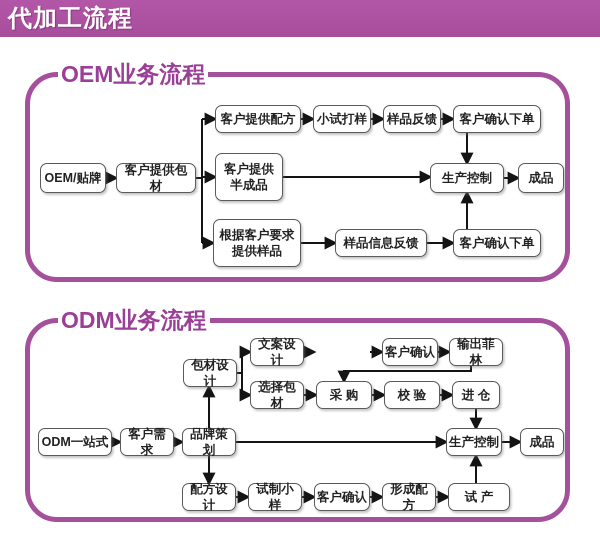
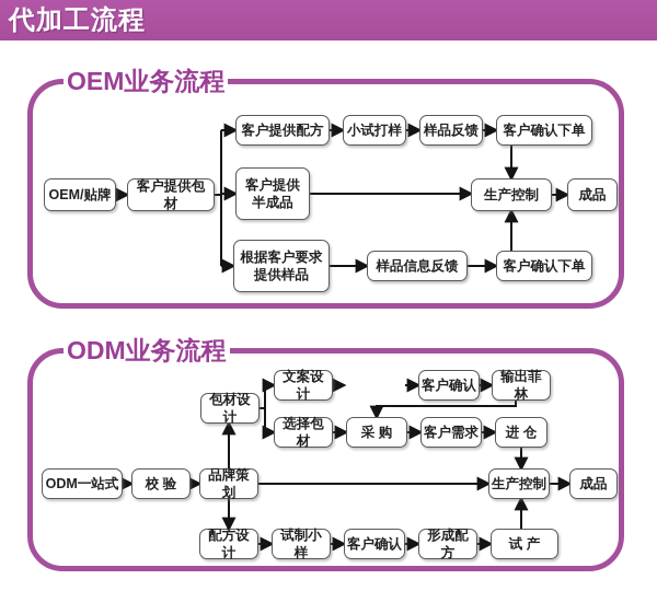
  代加工流程
  OEM业务流程
  OEM/贴牌
  客户提供包材
  客户提供配方
  小试打样
  样品反馈
  客户确认下单
  客户提供
  半成品
  生产控制
  成品
  根据客户要求
  提供样品
  样品信息反馈
  客户确认下单
  ODM业务流程
  ODM一站式
- 客户需求
+ 校 验
  品牌策划
  包材设计
  文案设计
  客户确认
  输出菲林
  选择包材
  采 购
- 校 验
+ 客户需求
  进 仓
  生产控制
  成品
  配方设计
  试制小样
  客户确认
  形成配方
  试 产
